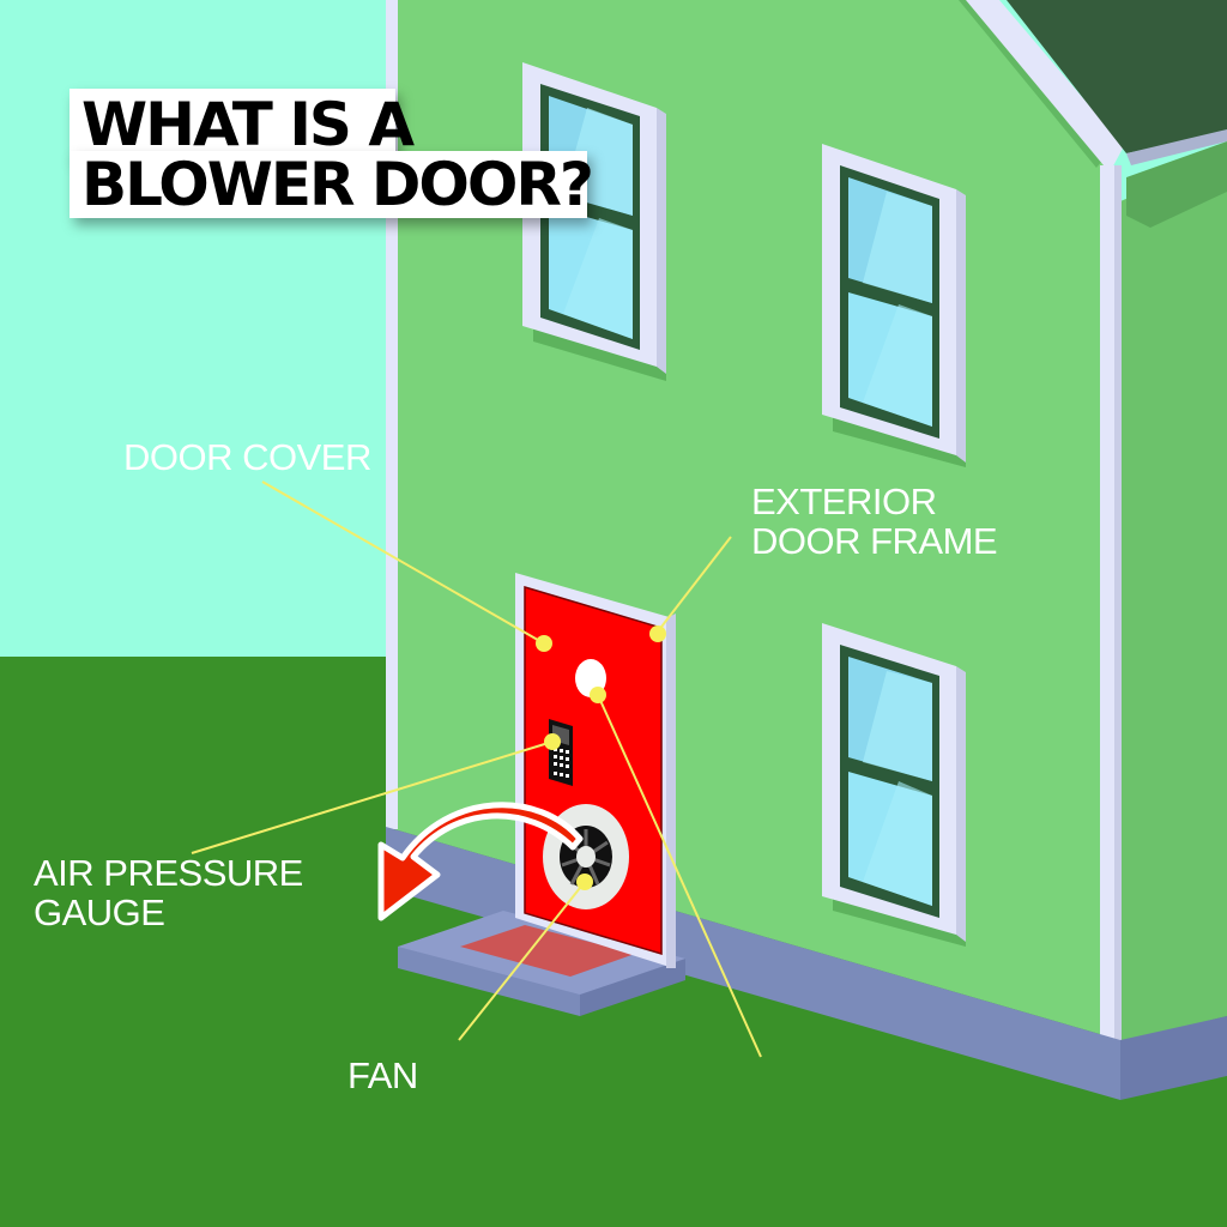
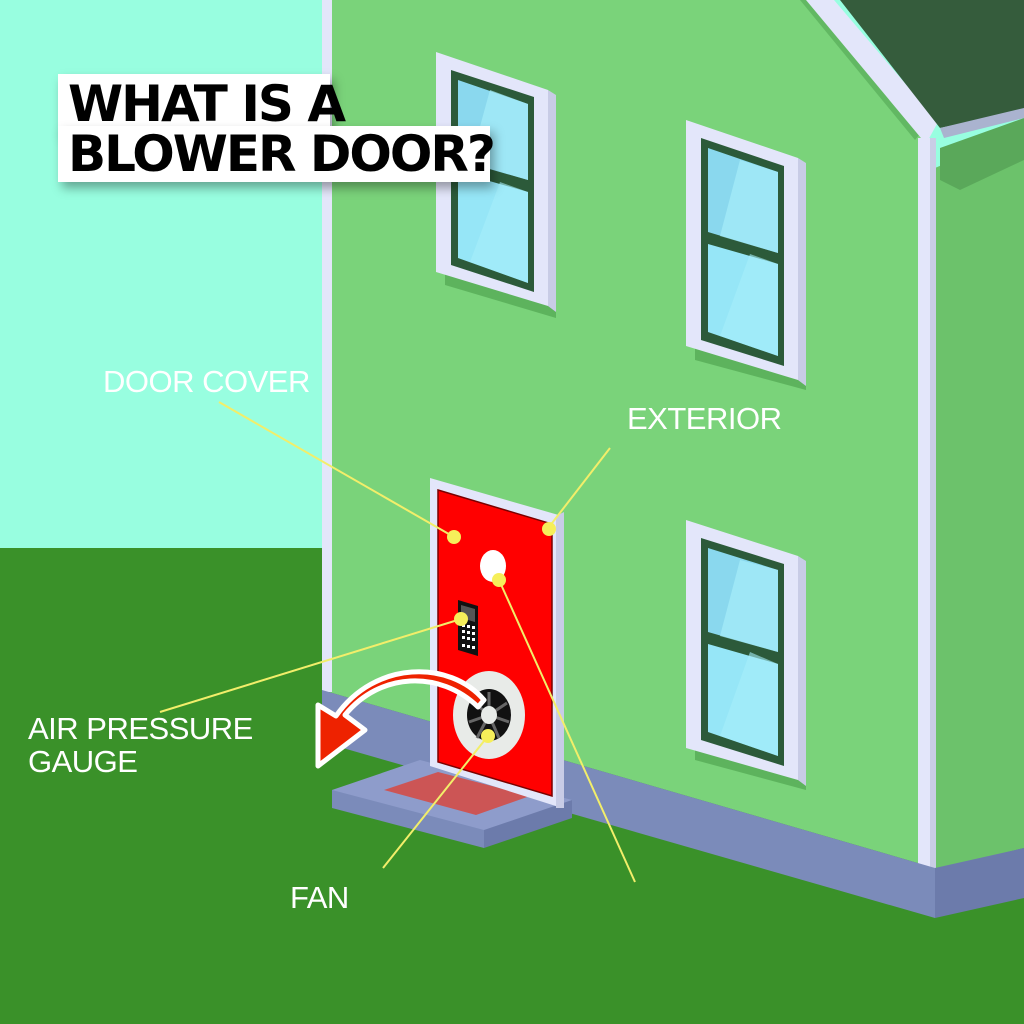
  WHAT IS A
  BLOWER DOOR?
  DOOR COVER
  EXTERIOR
- DOOR FRAME
  AIR PRESSURE
  GAUGE
  FAN
